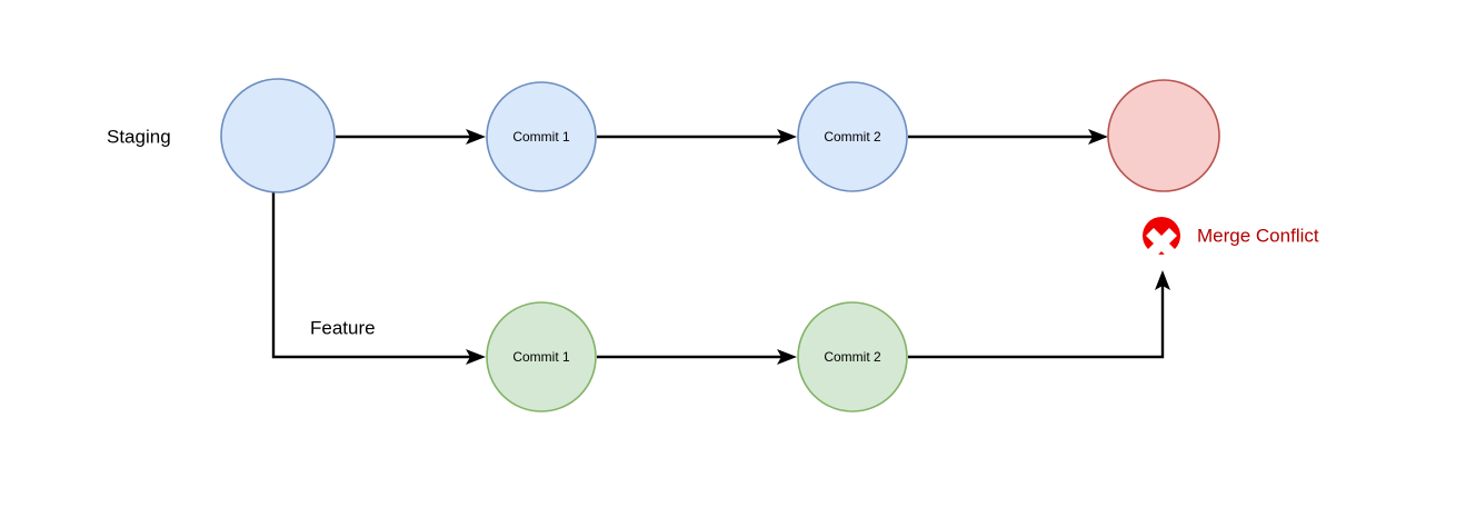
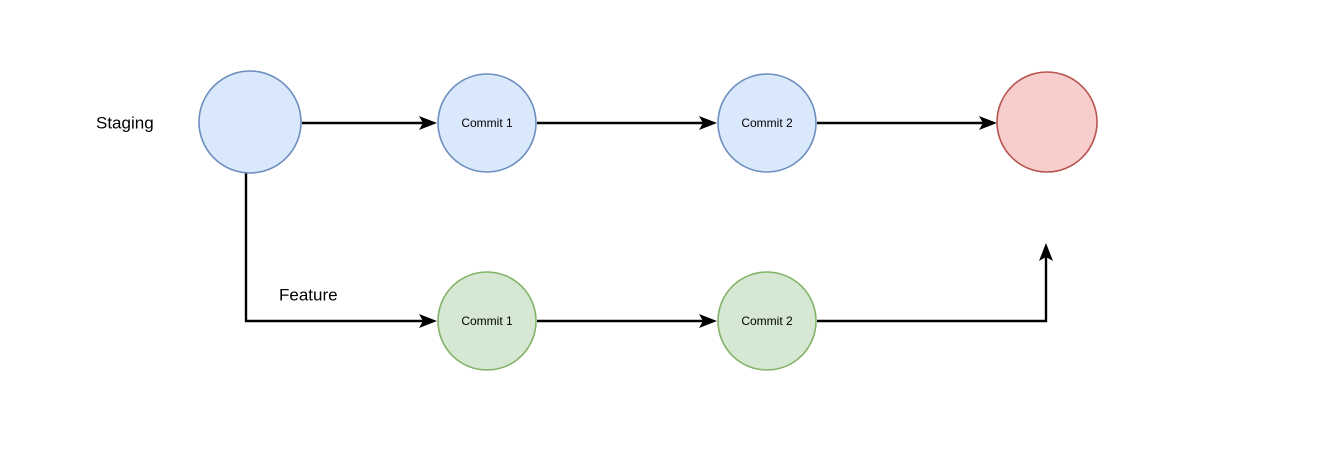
  Staging
  Commit 1
  Commit 2
  Feature
  Commit 1
  Commit 2
- Merge Conflict
